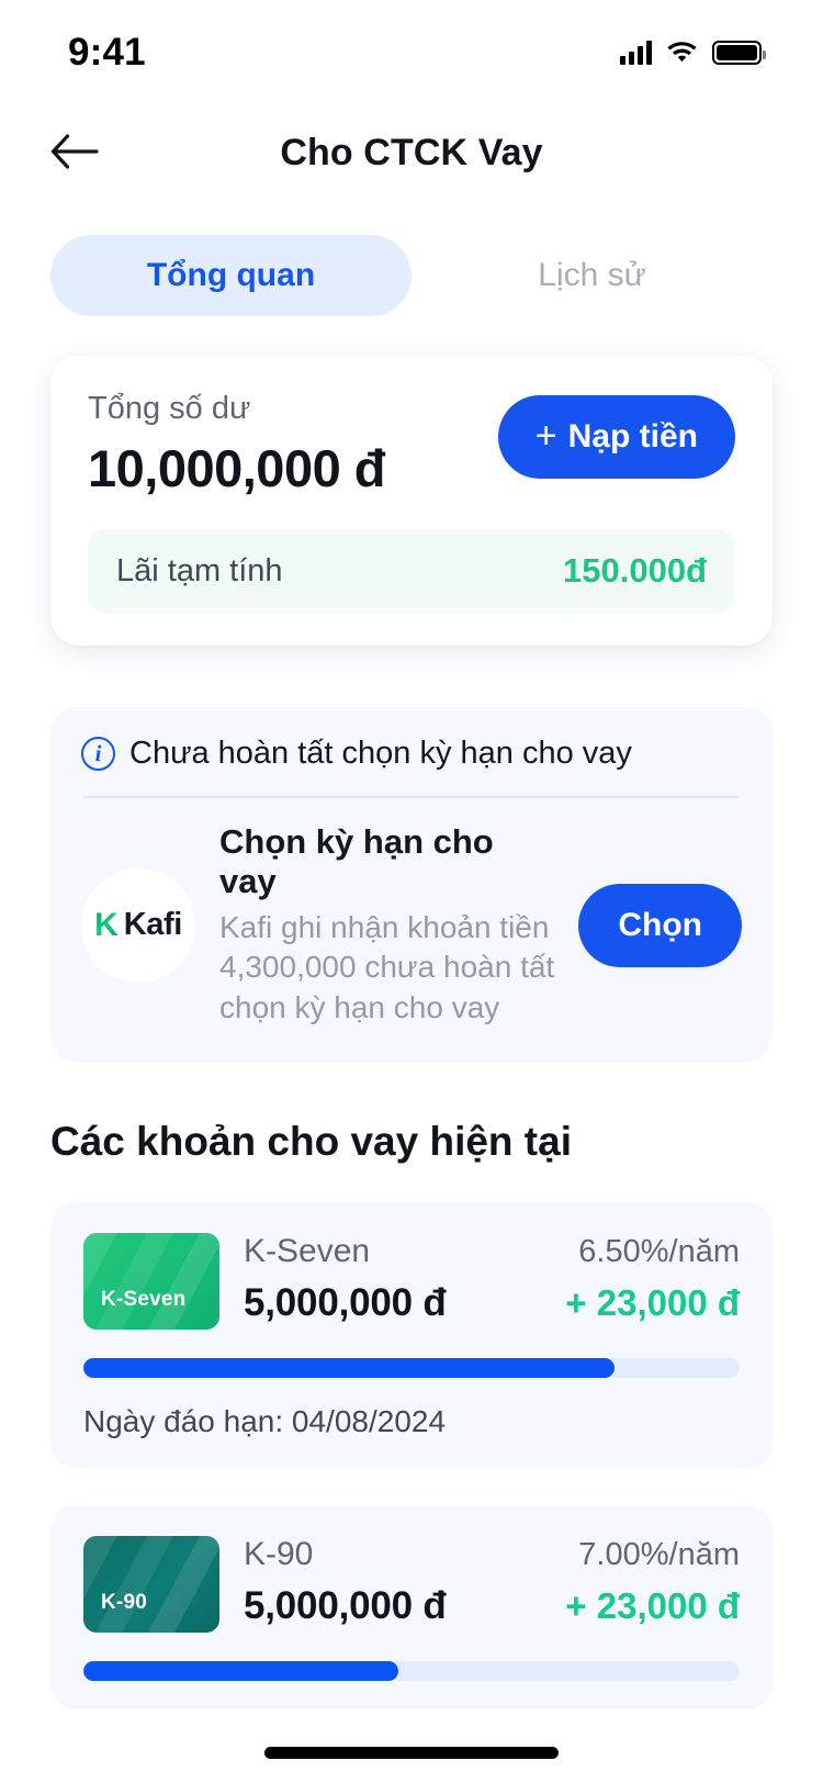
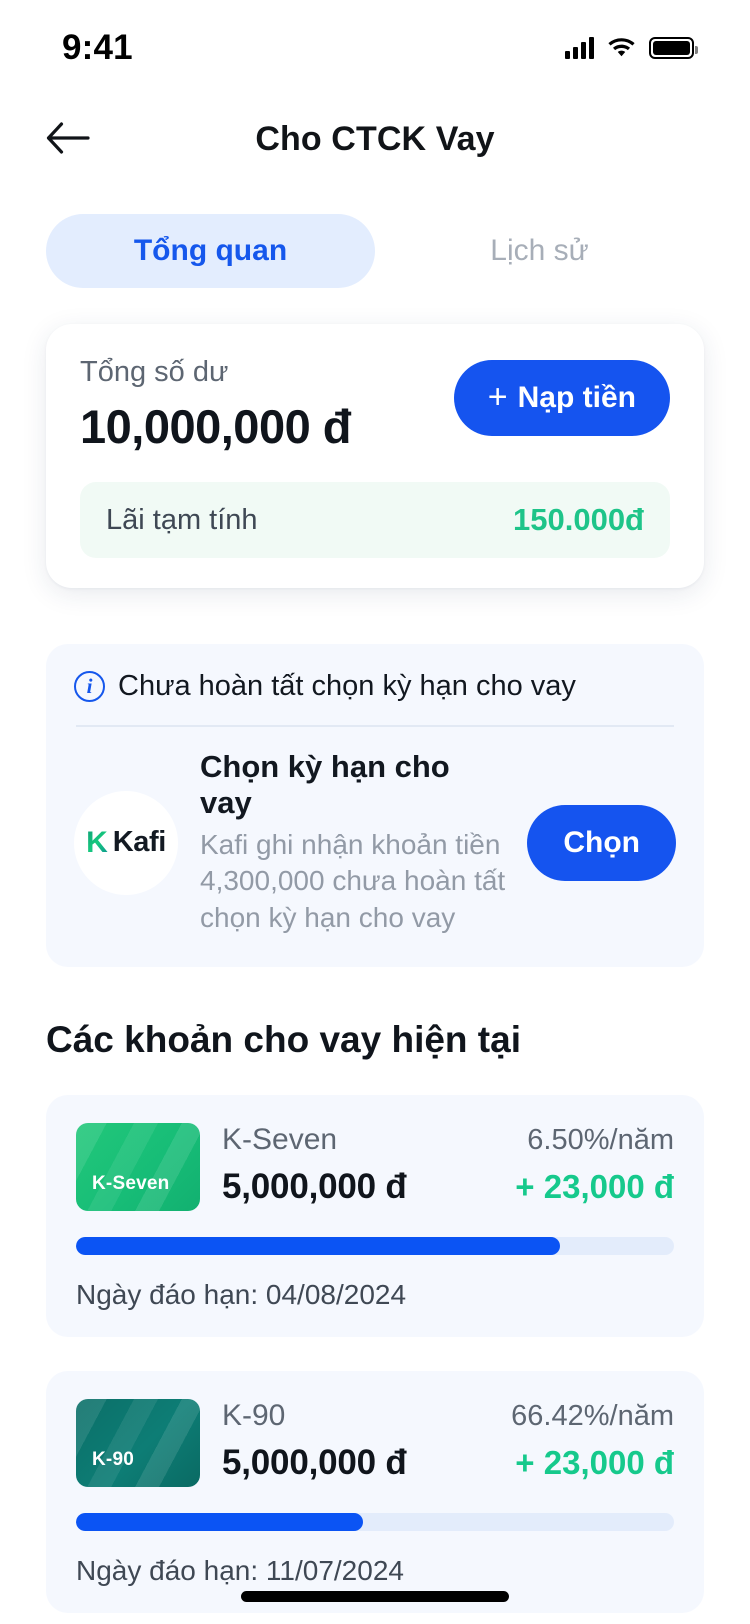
  9:41
  Cho CTCK Vay
  Tổng quan
  Lịch sử
  Tổng số dư
  10,000,000 đ
  +
  Nạp tiền
  Lãi tạm tính
  150.000đ
  i
  Chưa hoàn tất chọn kỳ hạn cho vay
  K
  Kafi
  Chọn kỳ hạn cho vay
  Kafi ghi nhận khoản tiền 4,300,000 chưa hoàn tất chọn kỳ hạn cho vay
  Chọn
  Các khoản cho vay hiện tại
  K-Seven
  K-Seven
  6.50%/năm
  5,000,000 đ
  + 23,000 đ
  Ngày đáo hạn: 04/08/2024
  K-90
  K-90
- 7.00%/năm
+ 66.42%/năm
  5,000,000 đ
  + 23,000 đ
+ Ngày đáo hạn: 11/07/2024
